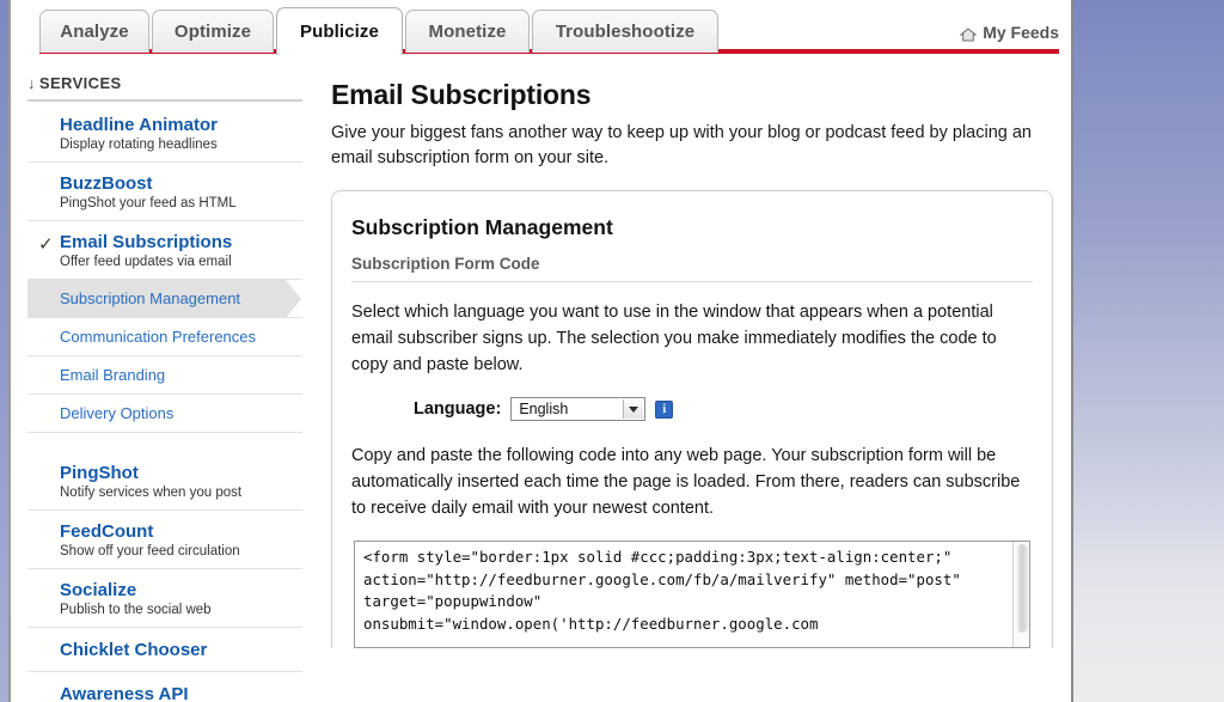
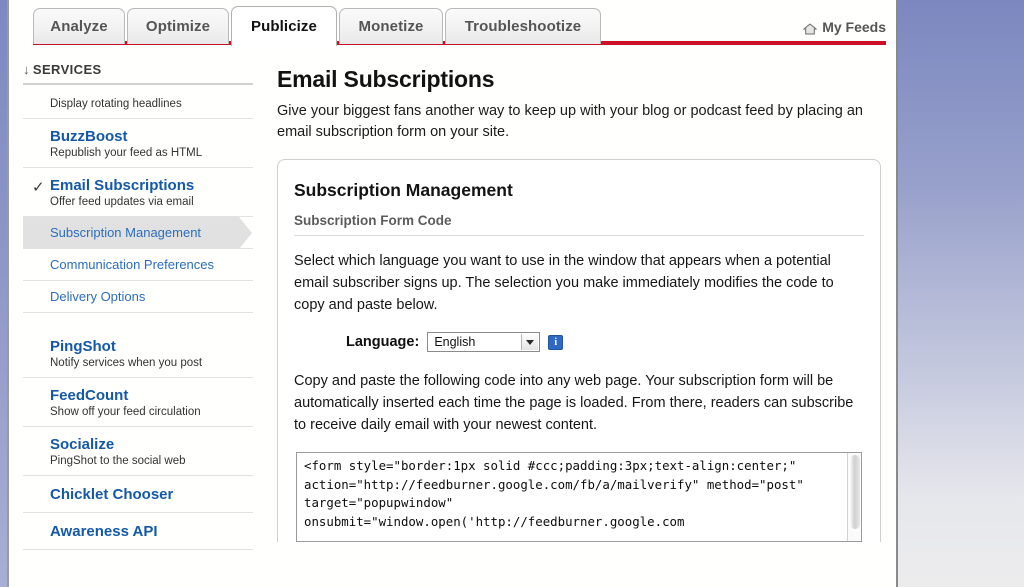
  Analyze
  Optimize
  Publicize
  Monetize
  Troubleshootize
  My Feeds
  ↓
  SERVICES
- Headline Animator
  Display rotating headlines
  BuzzBoost
- PingShot your feed as HTML
+ Republish your feed as HTML
  ✓
  Email Subscriptions
  Offer feed updates via email
  Subscription Management
  Communication Preferences
- Email Branding
  Delivery Options
  PingShot
  Notify services when you post
  FeedCount
  Show off your feed circulation
  Socialize
- Publish to the social web
+ PingShot to the social web
  Chicklet Chooser
  Awareness API
  Email Subscriptions
  Give your biggest fans another way to keep up with your blog or podcast feed by placing an email subscription form on your site.
  Subscription Management
  Subscription Form Code
  Select which language you want to use in the window that appears when a potential email subscriber signs up. The selection you make immediately modifies the code to copy and paste below.
  Language:
  English
  i
  Copy and paste the following code into any web page. Your subscription form will be automatically inserted each time the page is loaded. From there, readers can subscribe to receive daily email with your newest content.
  <form style="border:1px solid #ccc;padding:3px;text-align:center;"
  action="http://feedburner.google.com/fb/a/mailverify" method="post"
  target="popupwindow"
  onsubmit="window.open('http://feedburner.google.com
